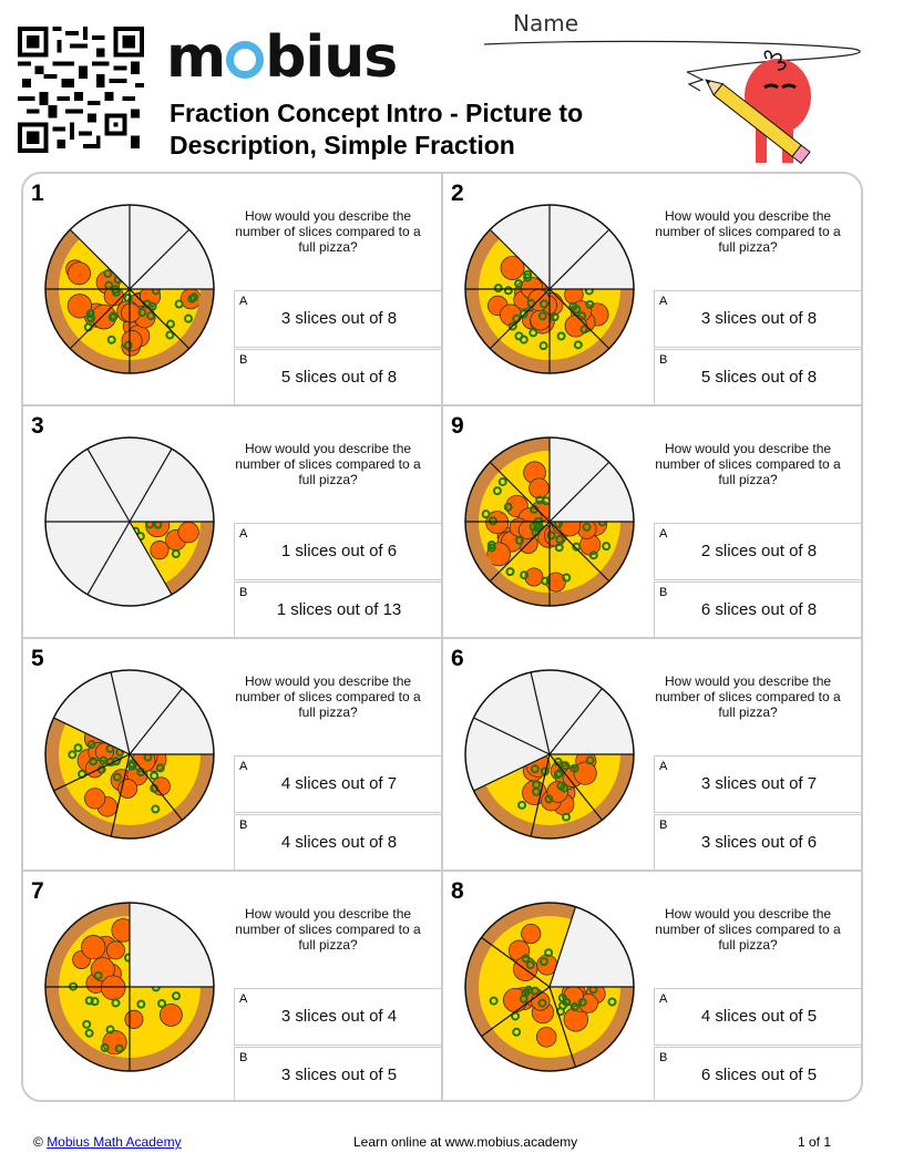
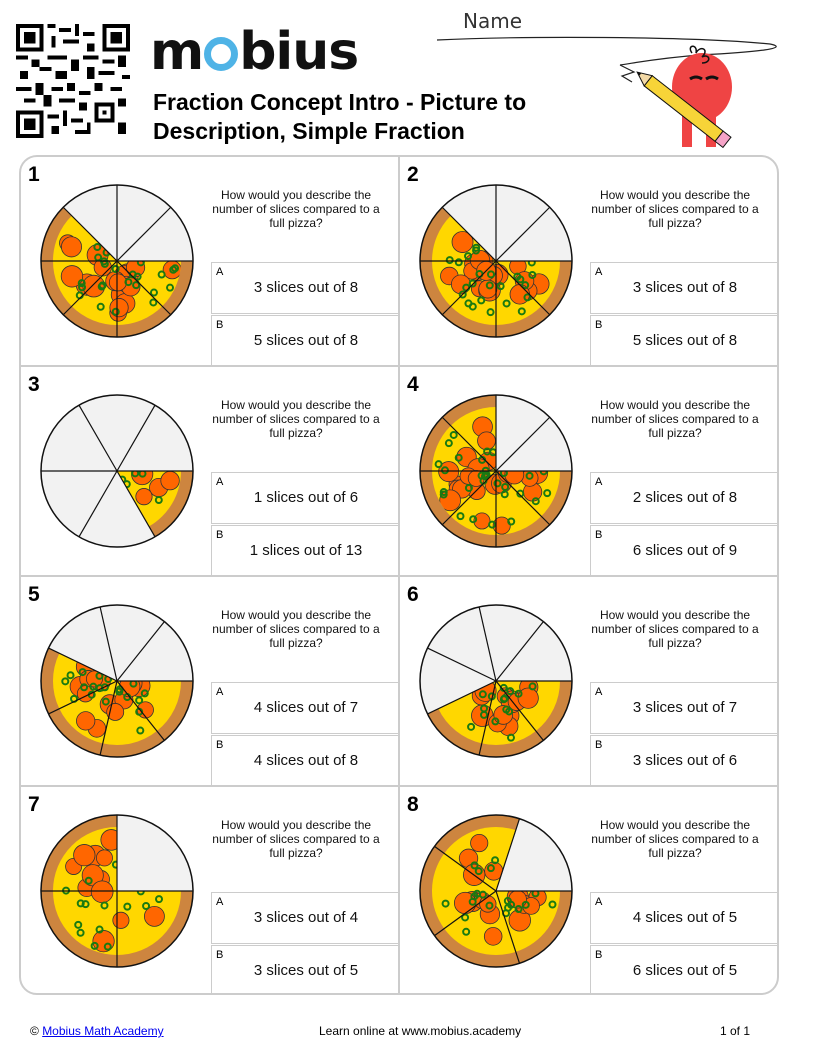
  m bius
  Fraction Concept Intro - Picture to
  Description, Simple Fraction
  Name
  1
  How would you describe the number of slices compared to a full pizza?
  A
  3 slices out of 8
  B
  5 slices out of 8
  2
  How would you describe the number of slices compared to a full pizza?
  A
  3 slices out of 8
  B
  5 slices out of 8
  3
  How would you describe the number of slices compared to a full pizza?
  A
  1 slices out of 6
  B
  1 slices out of 13
- 9
+ 4
  How would you describe the number of slices compared to a full pizza?
  A
  2 slices out of 8
  B
- 6 slices out of 8
+ 6 slices out of 9
  5
  How would you describe the number of slices compared to a full pizza?
  A
  4 slices out of 7
  B
  4 slices out of 8
  6
  How would you describe the number of slices compared to a full pizza?
  A
  3 slices out of 7
  B
  3 slices out of 6
  7
  How would you describe the number of slices compared to a full pizza?
  A
  3 slices out of 4
  B
  3 slices out of 5
  8
  How would you describe the number of slices compared to a full pizza?
  A
  4 slices out of 5
  B
  6 slices out of 5
  © Mobius Math Academy
  Learn online at www.mobius.academy
  1 of 1
